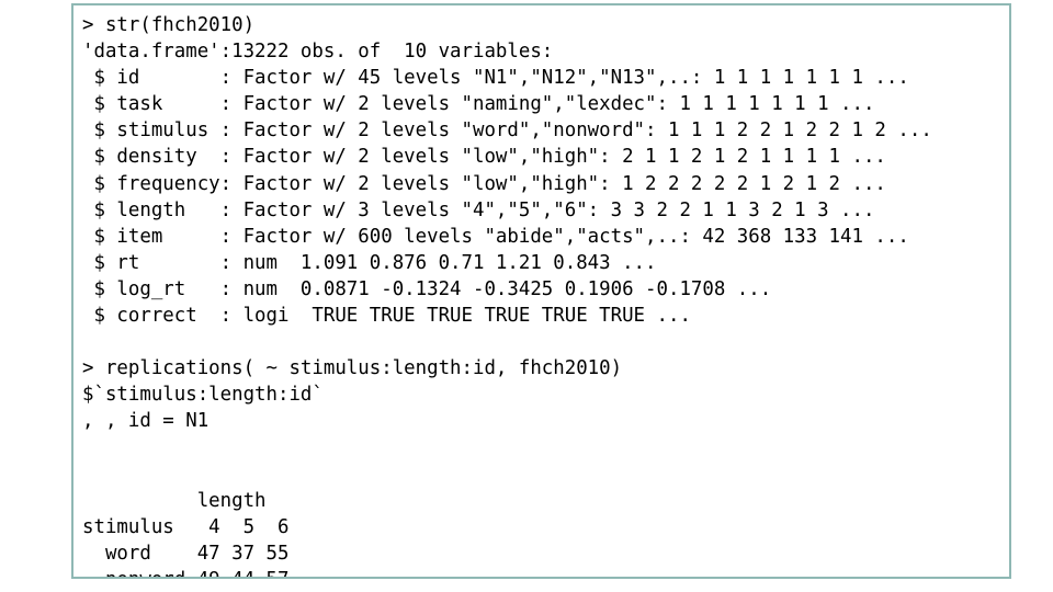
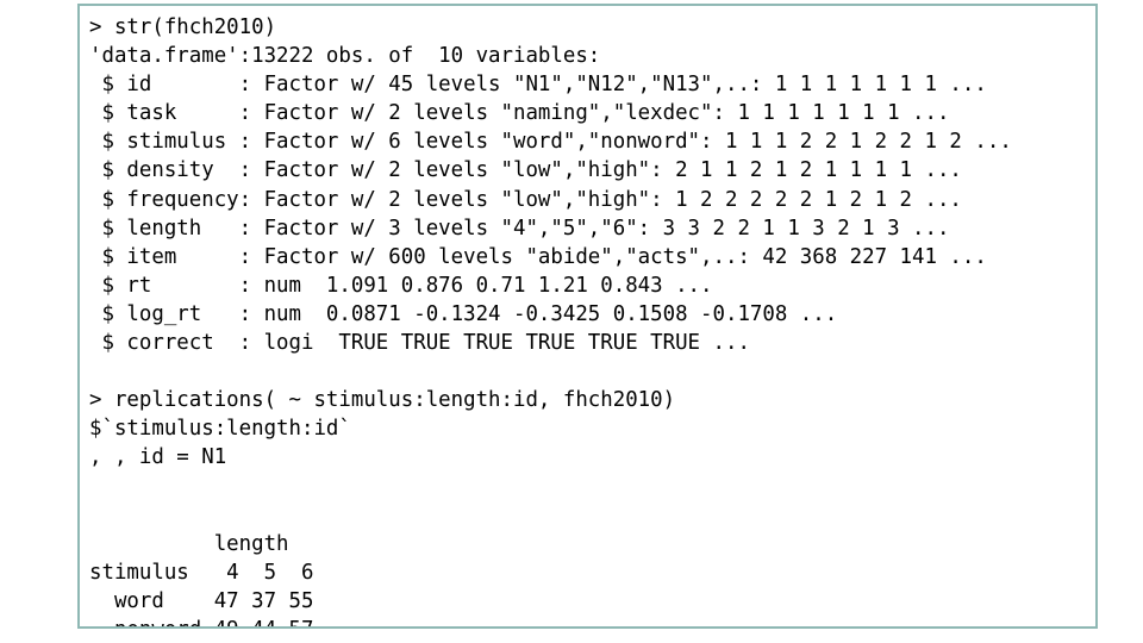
  > str(fhch2010)
  'data.frame':13222 obs. of 10 variables:
  $ id : Factor w/ 45 levels "N1","N12","N13",..: 1 1 1 1 1 1 1 ...
  $ task : Factor w/ 2 levels "naming","lexdec": 1 1 1 1 1 1 1 ...
- $ stimulus : Factor w/ 2 levels "word","nonword": 1 1 1 2 2 1 2 2 1 2 ...
+ $ stimulus : Factor w/ 6 levels "word","nonword": 1 1 1 2 2 1 2 2 1 2 ...
  $ density : Factor w/ 2 levels "low","high": 2 1 1 2 1 2 1 1 1 1 ...
  $ frequency: Factor w/ 2 levels "low","high": 1 2 2 2 2 2 1 2 1 2 ...
  $ length : Factor w/ 3 levels "4","5","6": 3 3 2 2 1 1 3 2 1 3 ...
- $ item : Factor w/ 600 levels "abide","acts",..: 42 368 133 141 ...
+ $ item : Factor w/ 600 levels "abide","acts",..: 42 368 227 141 ...
  $ rt : num 1.091 0.876 0.71 1.21 0.843 ...
- $ log_rt : num 0.0871 -0.1324 -0.3425 0.1906 -0.1708 ...
+ $ log_rt : num 0.0871 -0.1324 -0.3425 0.1508 -0.1708 ...
  $ correct : logi TRUE TRUE TRUE TRUE TRUE TRUE ...
  > replications( ~ stimulus:length:id, fhch2010)
  $`stimulus:length:id`
  , , id = N1
  length
  stimulus 4 5 6
  word 47 37 55
